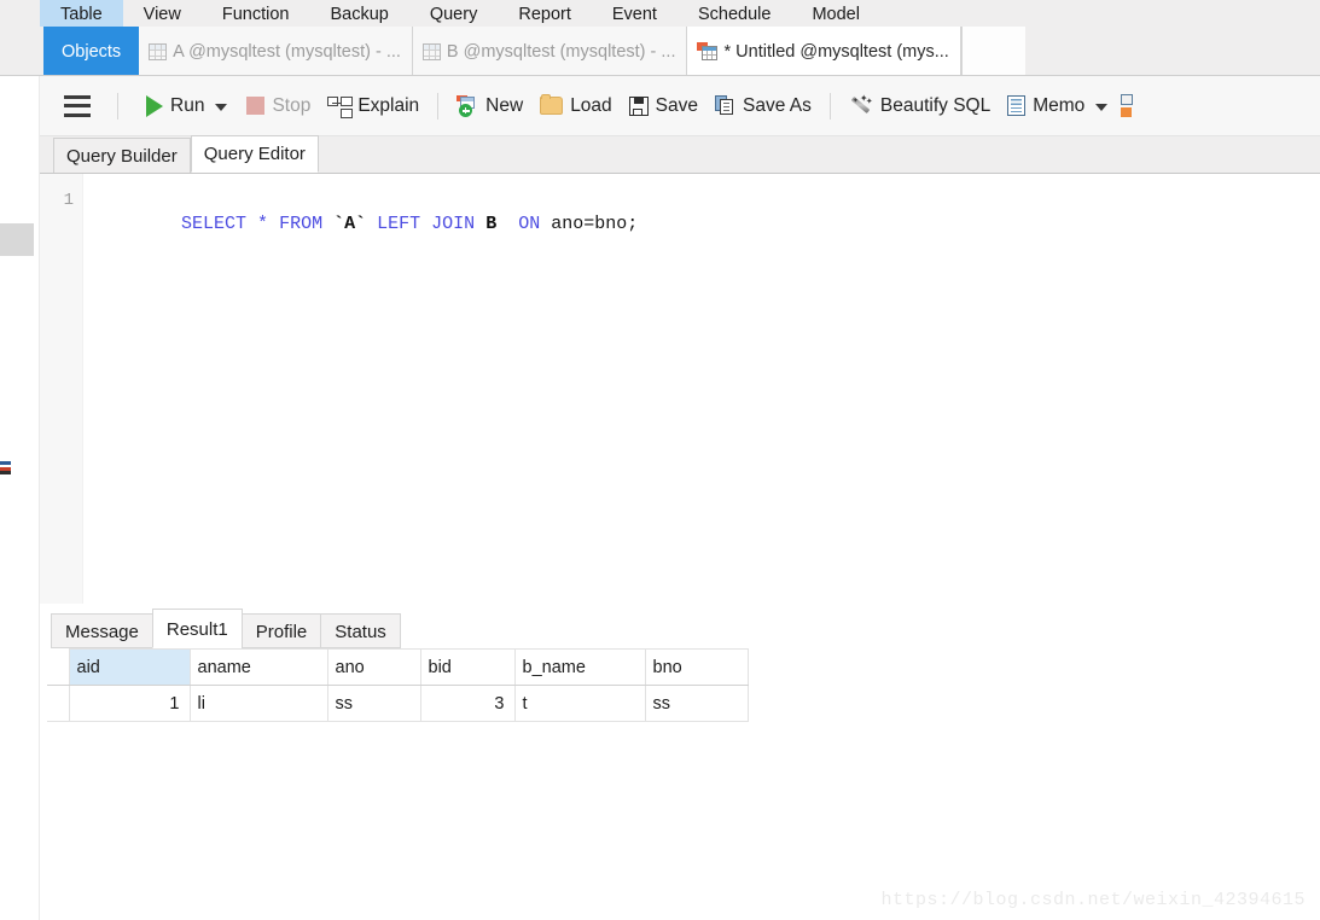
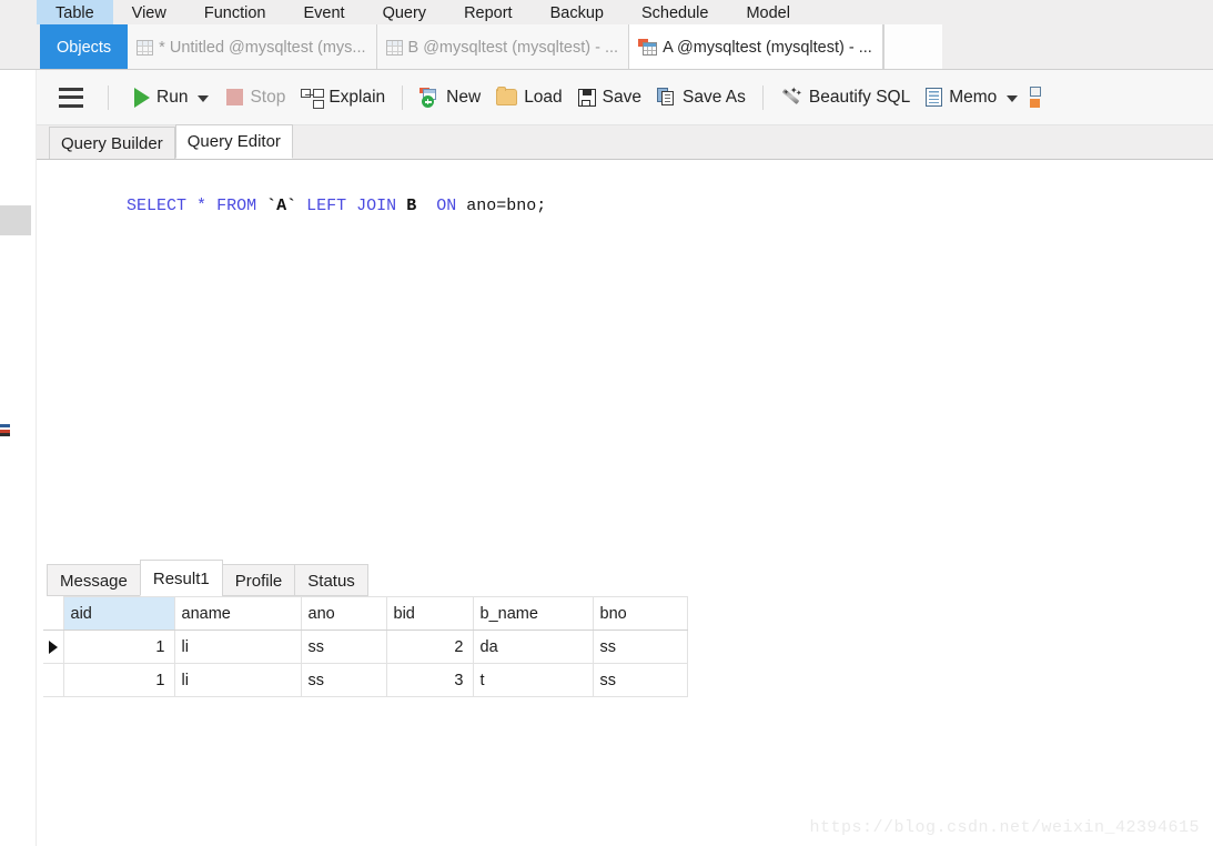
  Table
  View
  Function
- Backup
+ Event
  Query
  Report
- Event
+ Backup
  Schedule
  Model
  Objects
- A @mysqltest (mysqltest) - ...
+ * Untitled @mysqltest (mys...
  B @mysqltest (mysqltest) - ...
- * Untitled @mysqltest (mys...
+ A @mysqltest (mysqltest) - ...
  Run
  Stop
  Explain
  New
  Load
  Save
  Save As
  ✦
  Beautify SQL
  Memo
  Query Builder
  Query Editor
- 1
  SELECT * FROM `A` LEFT JOIN B ON ano=bno;
  Message
  Result1
  Profile
  Status
  	aid	aname	ano	bid	b_name	bno
+ 	1	li	ss	2	da	ss
  	1	li	ss	3	t	ss
